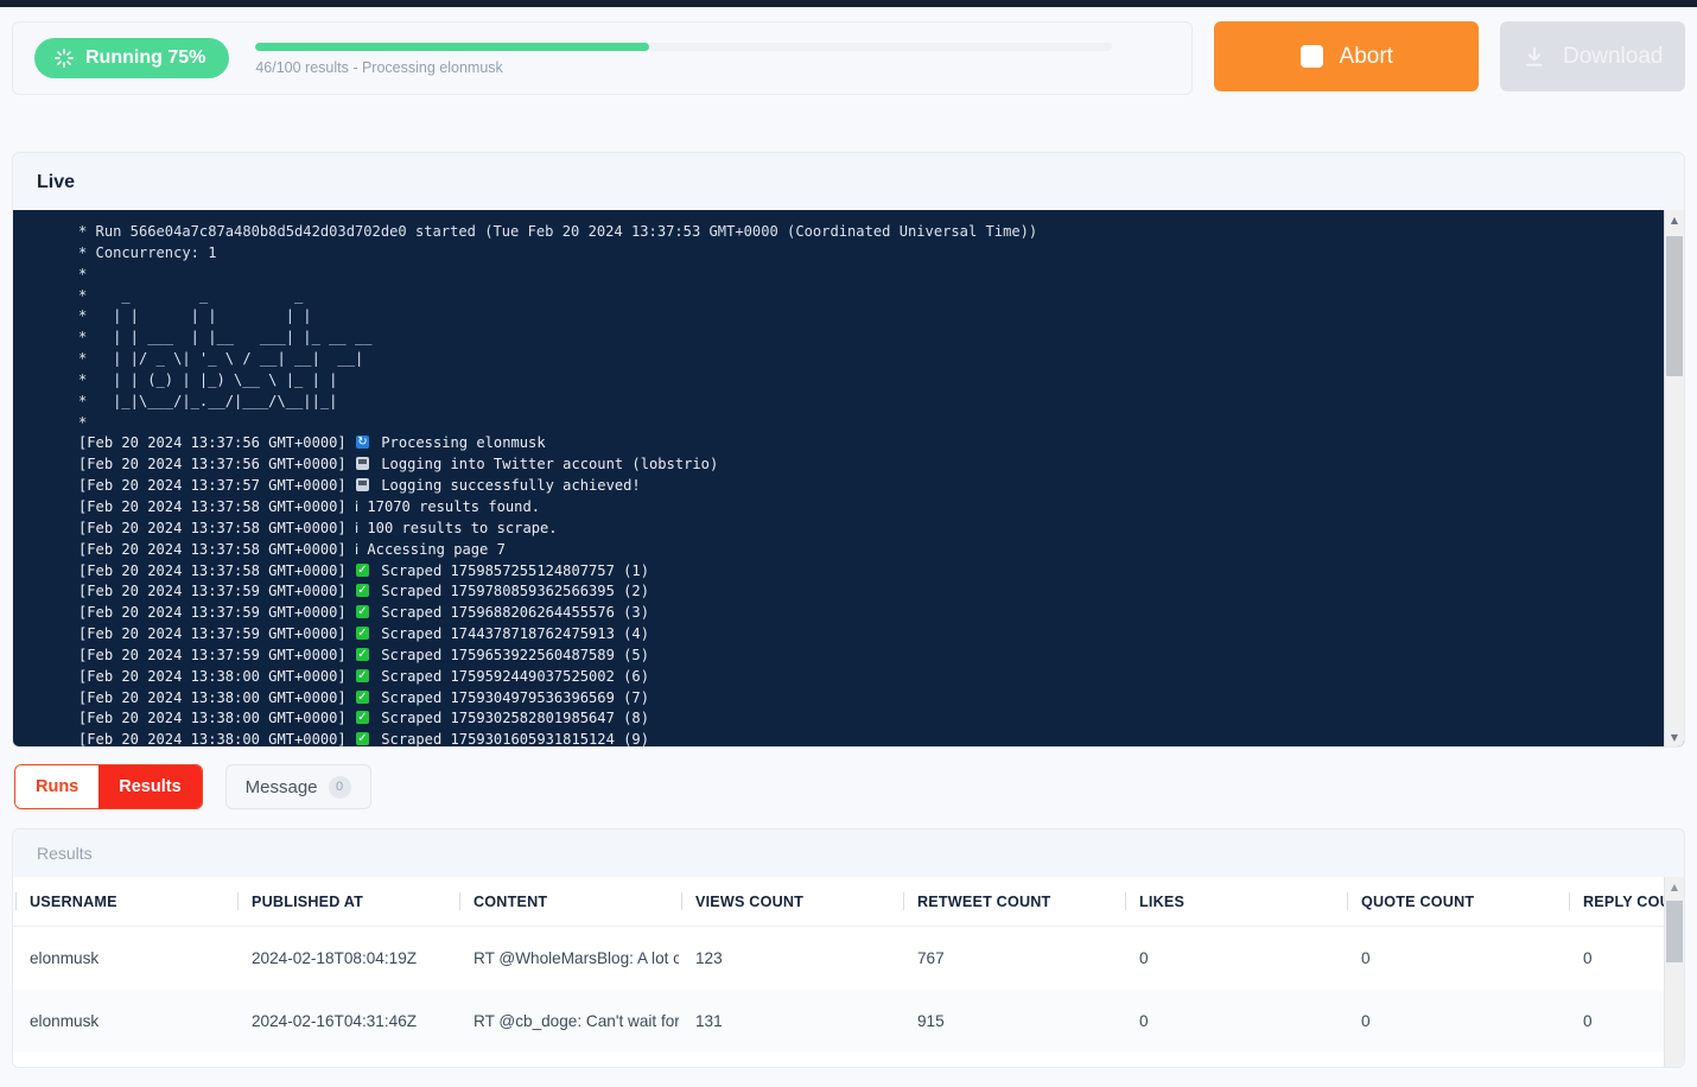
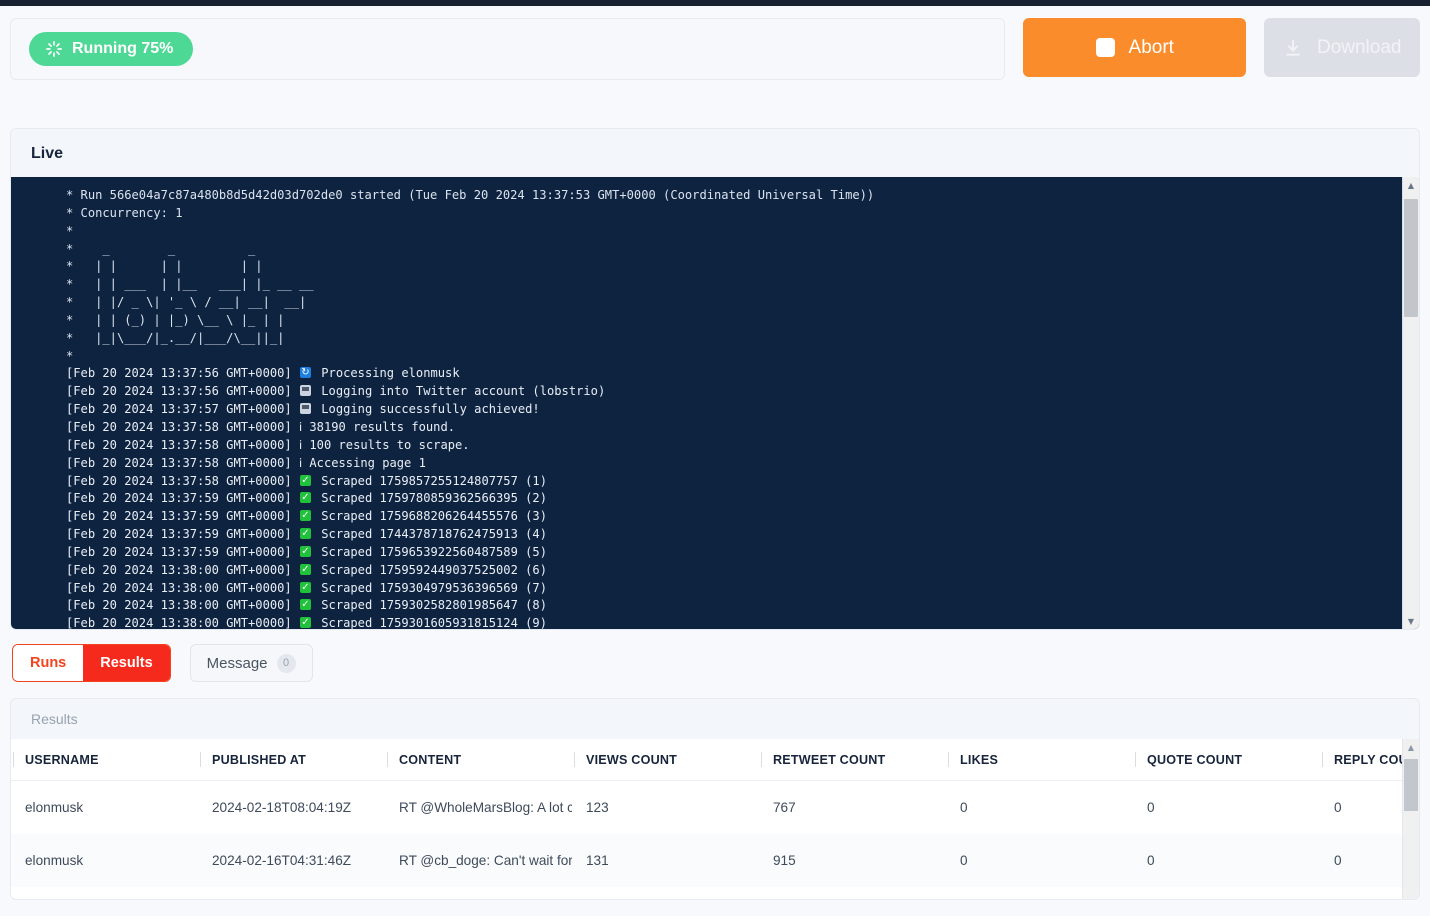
  Running 75%
- 46/100 results - Processing elonmusk
  Abort
  Live
  * Run 566e04a7c87a480b8d5d42d03d702de0 started (Tue Feb 20 2024 13:37:53 GMT+0000 (Coordinated Universal Time))
  * Concurrency: 1
  *
  * _ _ _
  * | | | | | |
  * | | ___ | |__ ___| |_ __ __
  * | |/ _ \| '_ \ / __| __| __|
  * | | (_) | |_) \__ \ |_ | |
  * |_|\___/|_.__/|___/\__||_|
  *
  [Feb 20 2024 13:37:56 GMT+0000] Processing elonmusk
  [Feb 20 2024 13:37:56 GMT+0000] Logging into Twitter account (lobstrio)
  [Feb 20 2024 13:37:57 GMT+0000] Logging successfully achieved!
- [Feb 20 2024 13:37:58 GMT+0000] ℹ 17070 results found.
+ [Feb 20 2024 13:37:58 GMT+0000] ℹ 38190 results found.
  [Feb 20 2024 13:37:58 GMT+0000] ℹ 100 results to scrape.
- [Feb 20 2024 13:37:58 GMT+0000] ℹ Accessing page 7
+ [Feb 20 2024 13:37:58 GMT+0000] ℹ Accessing page 1
  [Feb 20 2024 13:37:58 GMT+0000] Scraped 1759857255124807757 (1)
  [Feb 20 2024 13:37:59 GMT+0000] Scraped 1759780859362566395 (2)
  [Feb 20 2024 13:37:59 GMT+0000] Scraped 1759688206264455576 (3)
  [Feb 20 2024 13:37:59 GMT+0000] Scraped 1744378718762475913 (4)
  [Feb 20 2024 13:37:59 GMT+0000] Scraped 1759653922560487589 (5)
  [Feb 20 2024 13:38:00 GMT+0000] Scraped 1759592449037525002 (6)
  [Feb 20 2024 13:38:00 GMT+0000] Scraped 1759304979536396569 (7)
  [Feb 20 2024 13:38:00 GMT+0000] Scraped 1759302582801985647 (8)
  [Feb 20 2024 13:38:00 GMT+0000] Scraped 1759301605931815124 (9)
  ▲
  ▼
  Runs
  Results
  Message
  0
  Results
  USERNAME	PUBLISHED AT	CONTENT	VIEWS COUNT	RETWEET COUNT	LIKES	QUOTE COUNT	REPLY CO
  elonmusk	2024-02-18T08:04:19Z	RT @WholeMarsBlog: A lot c	123	767	0	0	0
  elonmusk	2024-02-16T04:31:46Z	RT @cb_doge: Can't wait for	131	915	0	0	0
  ▲
